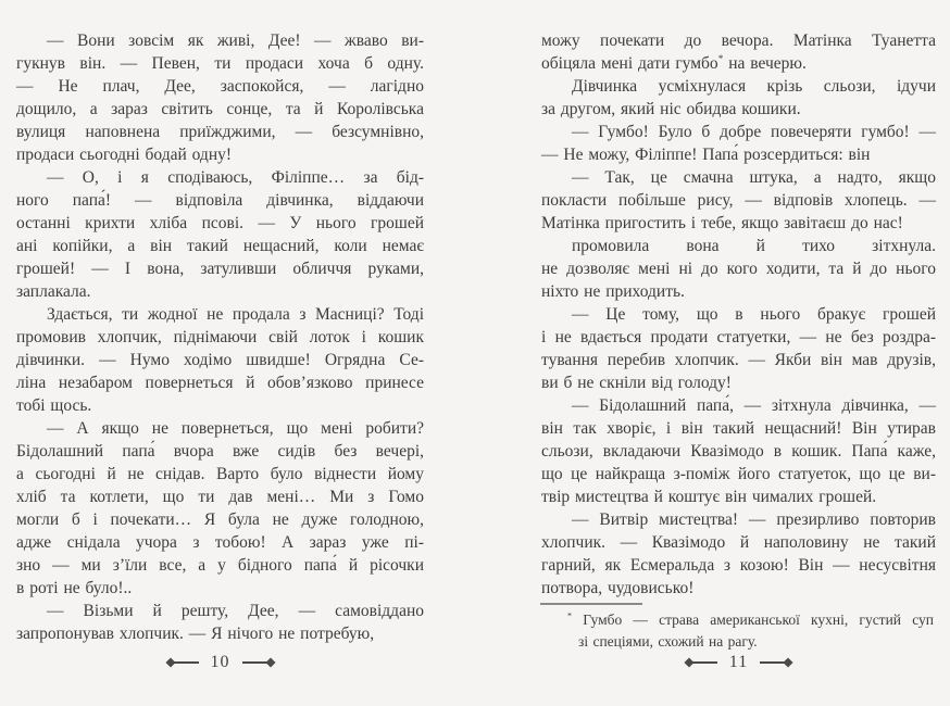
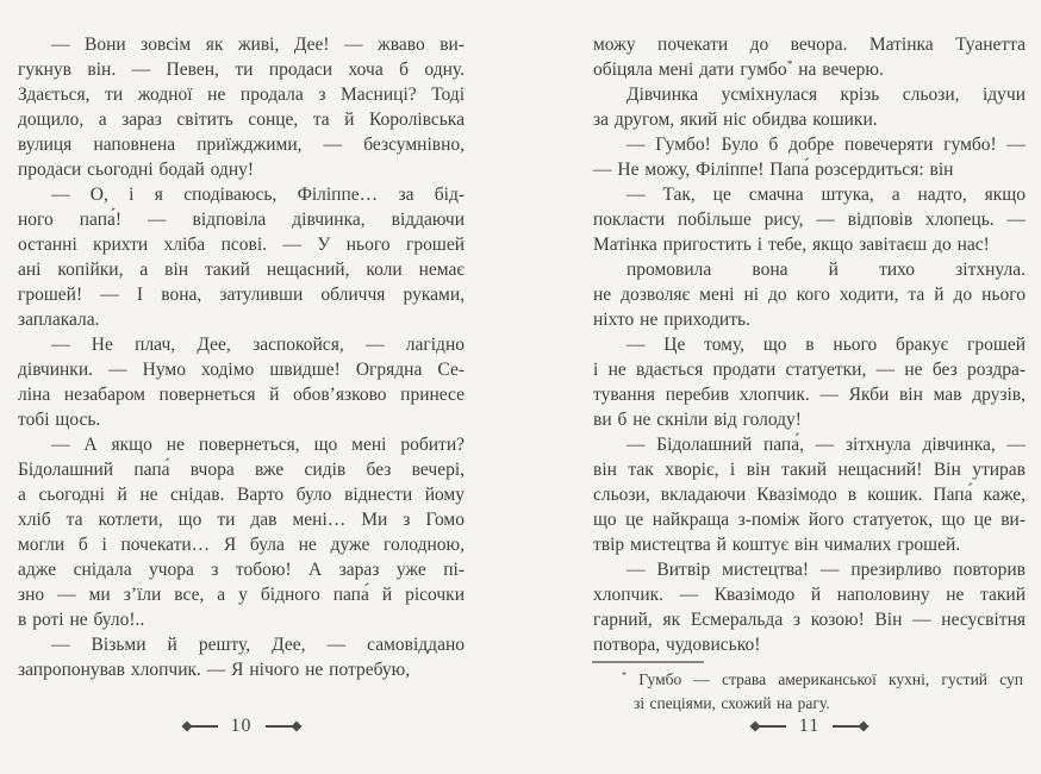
  — Вони зовсім як живі, Дее! — жваво ви-
  гукнув він. — Певен, ти продаси хоча б одну.
- — Не плач, Дее, заспокойся, — лагідно
+ Здається, ти жодної не продала з Масниці? Тоді
  дощило, а зараз світить сонце, та й Королівська
  вулиця наповнена приїжджими, — безсумнівно,
  продаси сьогодні бодай одну!
  — О, і я сподіваюсь, Філіппе… за бід-
  ного папа́! — відповіла дівчинка, віддаючи
  останні крихти хліба псові. — У нього грошей
  ані копійки, а він такий нещасний, коли немає
  грошей! — І вона, затуливши обличчя руками,
  заплакала.
- Здається, ти жодної не продала з Масниці? Тоді
+ — Не плач, Дее, заспокойся, — лагідно
- промовив хлопчик, піднімаючи свій лоток і кошик
  дівчинки. — Нумо ходімо швидше! Огрядна Се-
  ліна незабаром повернеться й обов’язково принесе
  тобі щось.
  — А якщо не повернеться, що мені робити?
  Бідолашний папа́ вчора вже сидів без вечері,
  а сьогодні й не снідав. Варто було віднести йому
  хліб та котлети, що ти дав мені… Ми з Гомо
  могли б і почекати… Я була не дуже голодною,
  адже снідала учора з тобою! А зараз уже пі-
  зно — ми з’їли все, а у бідного папа́ й рісочки
  в роті не було!..
  — Візьми й решту, Дее, — самовіддано
  запропонував хлопчик. — Я нічого не потребую,
  можу почекати до вечора. Матінка Туанетта
  обіцяла мені дати гумбо* на вечерю.
  Дівчинка усміхнулася крізь сльози, ідучи
  за другом, який ніс обидва кошики.
  — Гумбо! Було б добре повечеряти гумбо! —
  — Не можу, Філіппе! Папа́ розсердиться: він
  — Так, це смачна штука, а надто, якщо
  покласти побільше рису, — відповів хлопець. —
  Матінка пригостить і тебе, якщо завітаєш до нас!
  промовила вона й тихо зітхнула.
  не дозволяє мені ні до кого ходити, та й до нього
  ніхто не приходить.
  — Це тому, що в нього бракує грошей
  і не вдається продати статуетки, — не без роздра-
  тування перебив хлопчик. — Якби він мав друзів,
  ви б не скніли від голоду!
  — Бідолашний папа́, — зітхнула дівчинка, —
  він так хворіє, і він такий нещасний! Він утирав
  сльози, вкладаючи Квазімодо в кошик. Папа́ каже,
  що це найкраща з-поміж його статуеток, що це ви-
  твір мистецтва й коштує він чималих грошей.
  — Витвір мистецтва! — презирливо повторив
  хлопчик. — Квазімодо й наполовину не такий
  гарний, як Есмеральда з козою! Він — несусвітня
  потвора, чудовисько!
  * Гумбо — страва американської кухні, густий суп
  зі спеціями, схожий на рагу.
  10
  11
